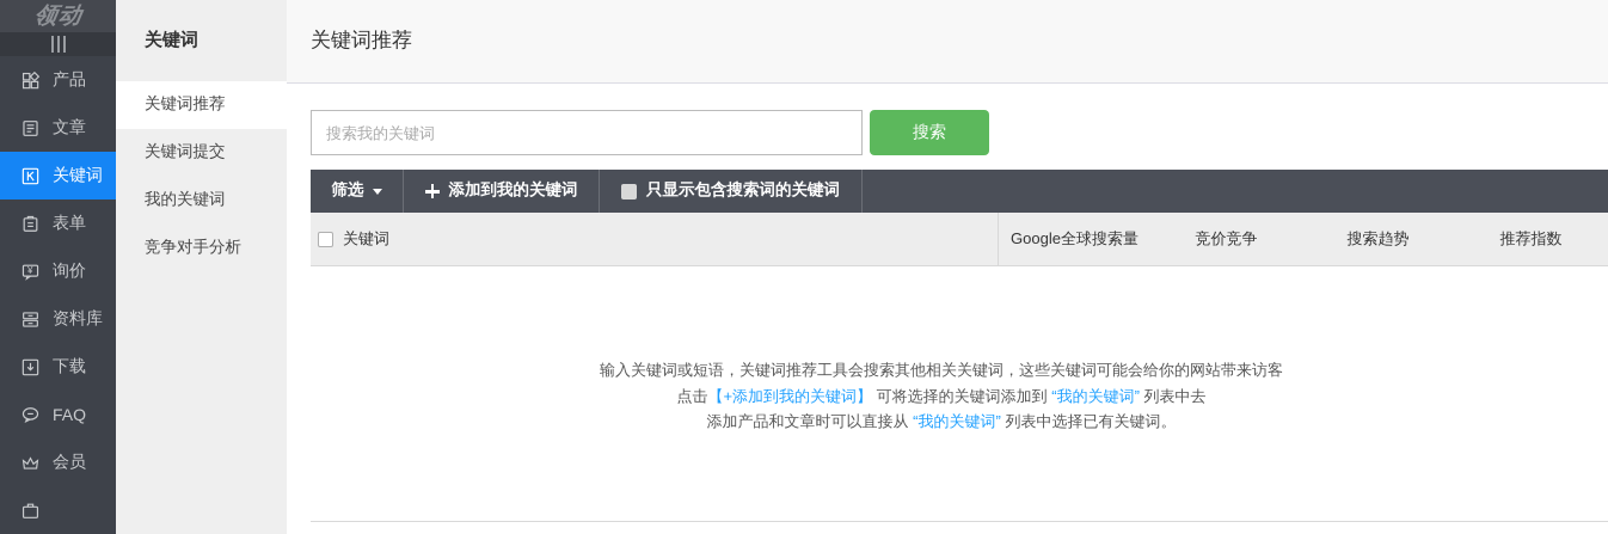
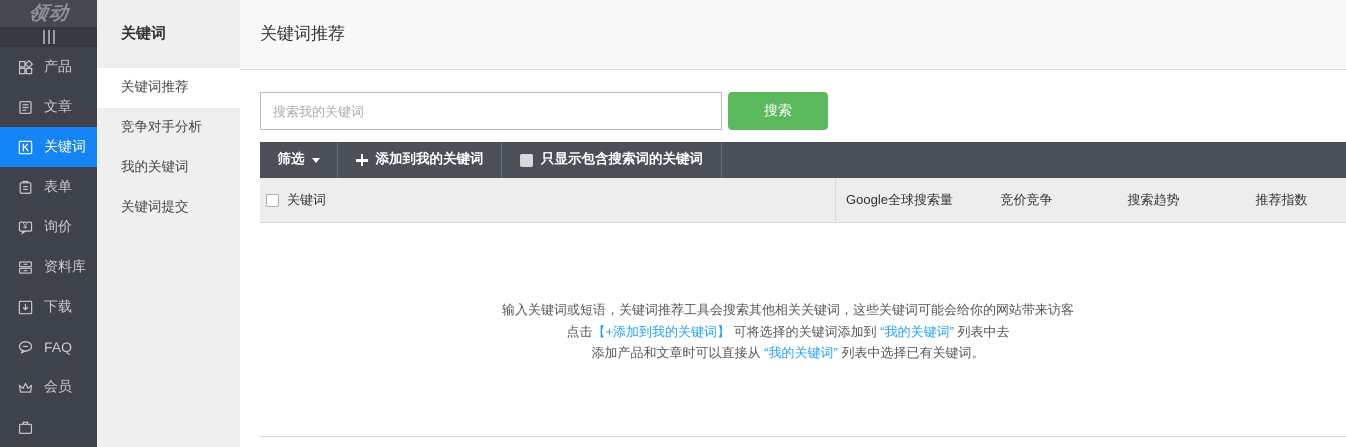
  产品
  文章
  关键词
  表单
  ¥
  询价
  资料库
  下载
  FAQ
  会员
  关键词
  关键词推荐
- 关键词提交
+ 竞争对手分析
  我的关键词
- 竞争对手分析
+ 关键词提交
  关键词推荐
  搜索我的关键词
  搜索
  筛选
  添加到我的关键词
  只显示包含搜索词的关键词
  关键词
  Google全球搜索量
  竞价竞争
  搜索趋势
  推荐指数
  输入关键词或短语，关键词推荐工具会搜索其他相关关键词，这些关键词可能会给你的网站带来访客
  点击【+添加到我的关键词】 可将选择的关键词添加到 “我的关键词” 列表中去
  添加产品和文章时可以直接从 “我的关键词” 列表中选择已有关键词。
